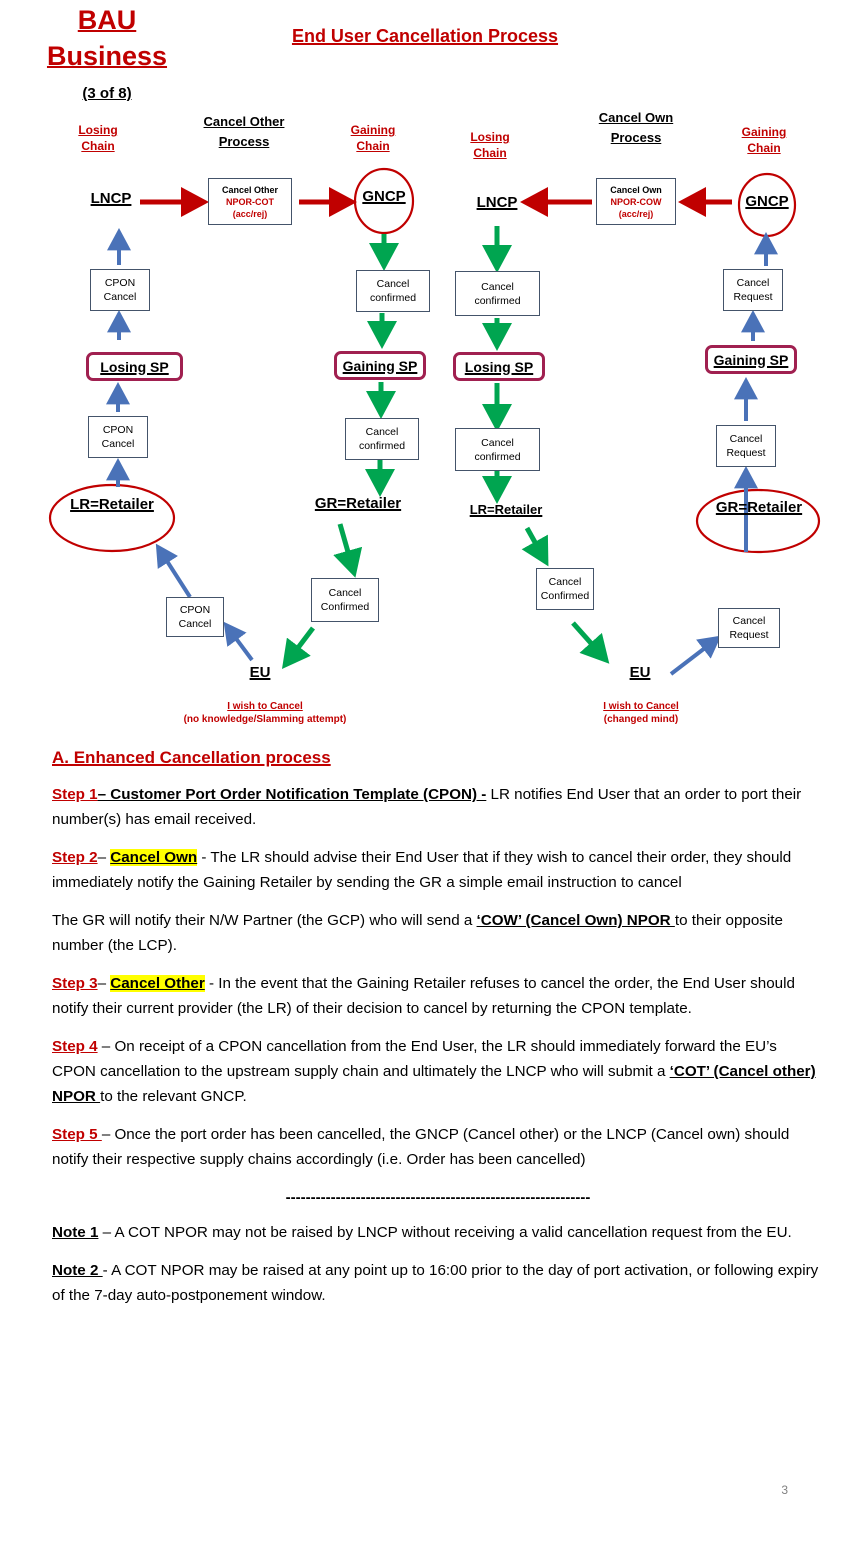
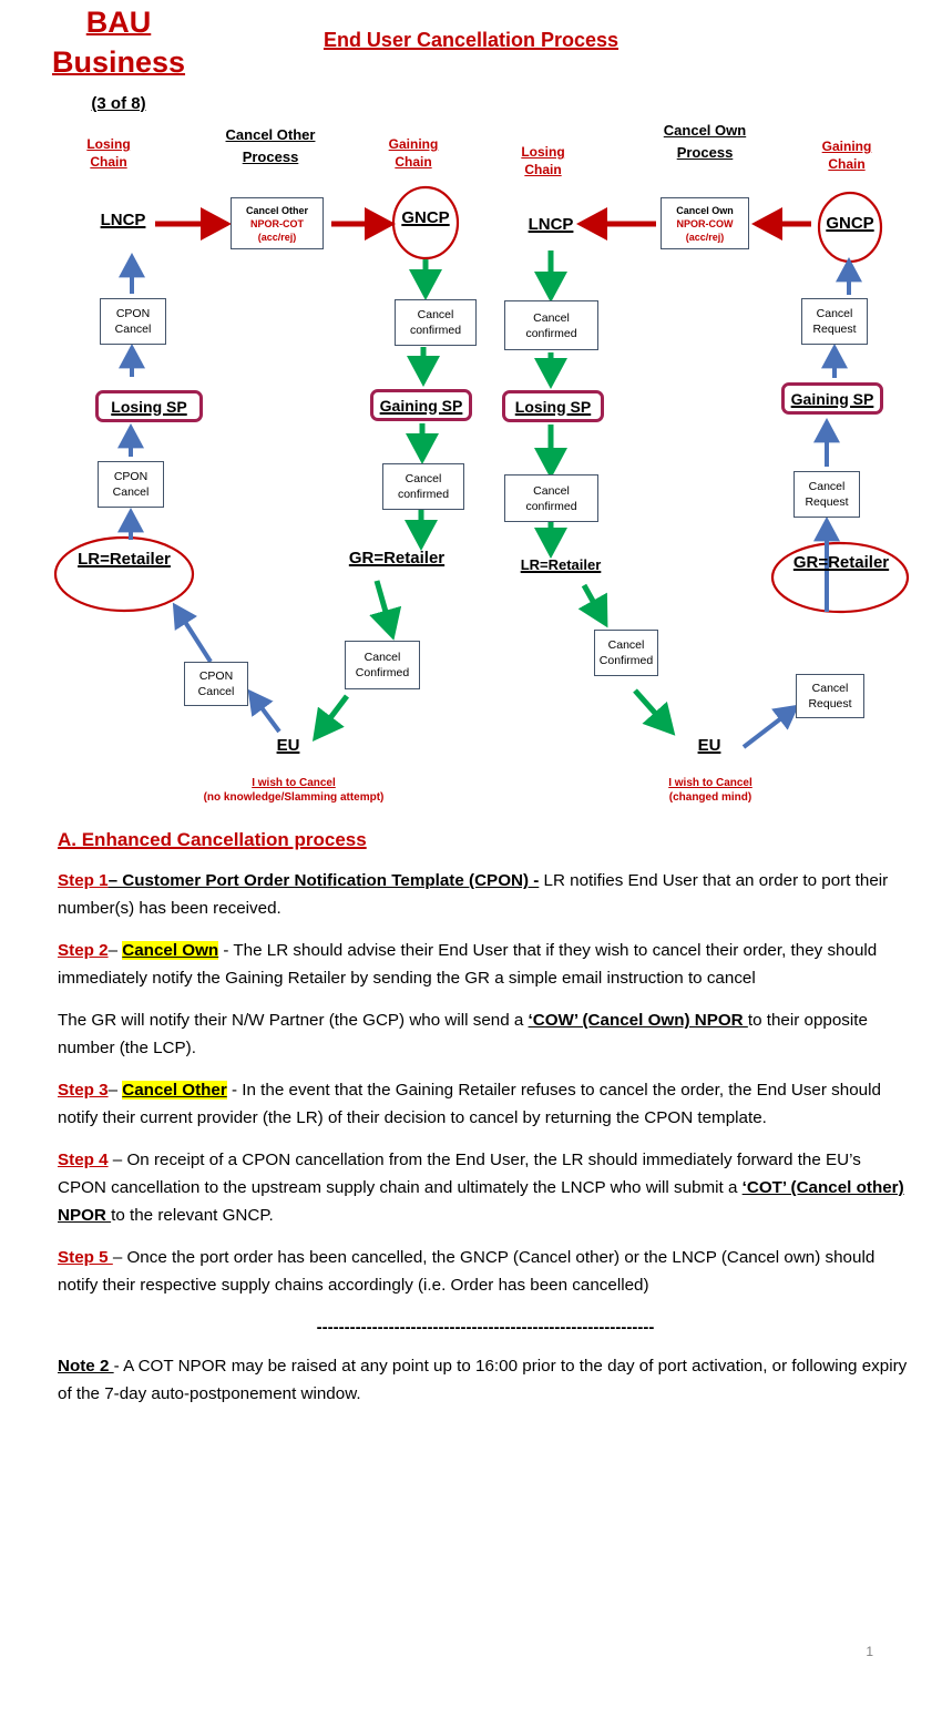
  BAU
  Business
  (3 of 8)
  End User Cancellation Process
  Losing
  Chain
  Cancel Other
  Process
  Gaining
  Chain
  Losing
  Chain
  Cancel Own
  Process
  Gaining
  Chain
  LNCP
  Cancel Other
  NPOR-COT
  (acc/rej)
  GNCP
  LNCP
  Cancel Own
  NPOR-COW
  (acc/rej)
  GNCP
  CPON
  Cancel
  Cancel
  confirmed
  Cancel
  confirmed
  Cancel
  Request
  Losing SP
  Gaining SP
  Losing SP
  Gaining SP
  CPON
  Cancel
  Cancel
  confirmed
  Cancel
  confirmed
  Cancel
  Request
  LR=Retailer
  GR=Retailer
  LR=Retailer
  GR=Retailer
  CPON
  Cancel
  Cancel
  Confirmed
  Cancel
  Confirmed
  Cancel
  Request
  EU
  EU
  I wish to Cancel
  (no knowledge/Slamming attempt)
  I wish to Cancel
  (changed mind)
  A. Enhanced Cancellation process
- Step 1– Customer Port Order Notification Template (CPON) - LR notifies End User that an order to port their number(s) has email received.
+ Step 1– Customer Port Order Notification Template (CPON) - LR notifies End User that an order to port their number(s) has been received.
  Step 2– Cancel Own - The LR should advise their End User that if they wish to cancel their order, they should immediately notify the Gaining Retailer by sending the GR a simple email instruction to cancel
  The GR will notify their N/W Partner (the GCP) who will send a ‘COW’ (Cancel Own) NPOR to their opposite number (the LCP).
  Step 3– Cancel Other - In the event that the Gaining Retailer refuses to cancel the order, the End User should notify their current provider (the LR) of their decision to cancel by returning the CPON template.
  Step 4 – On receipt of a CPON cancellation from the End User, the LR should immediately forward the EU’s CPON cancellation to the upstream supply chain and ultimately the LNCP who will submit a ‘COT’ (Cancel other) NPOR to the relevant GNCP.
  Step 5 – Once the port order has been cancelled, the GNCP (Cancel other) or the LNCP (Cancel own) should notify their respective supply chains accordingly (i.e. Order has been cancelled)
  -------------------------------------------------------------
- Note 1 – A COT NPOR may not be raised by LNCP without receiving a valid cancellation request from the EU.
  Note 2 - A COT NPOR may be raised at any point up to 16:00 prior to the day of port activation, or following expiry of the 7-day auto-postponement window.
- 3
+ 1
